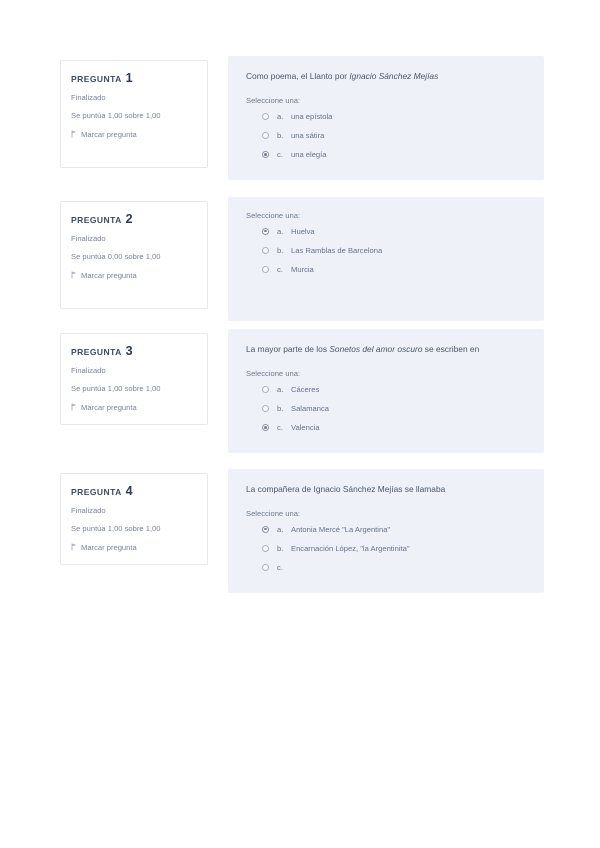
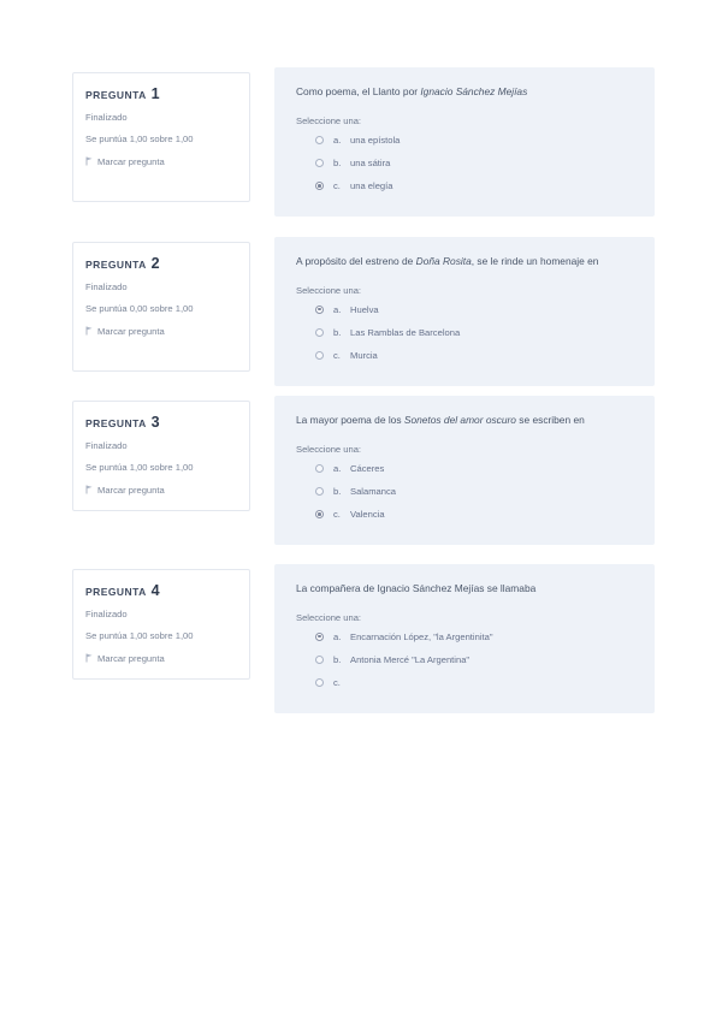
  PREGUNTA 1
  Finalizado
  Se puntúa 1,00 sobre 1,00
  Marcar pregunta
  Como poema, el Llanto por Ignacio Sánchez Mejías
  Seleccione una:
  a.
  una epístola
  b.
  una sátira
  c.
  una elegía
  PREGUNTA 2
  Finalizado
  Se puntúa 0,00 sobre 1,00
  Marcar pregunta
+ A propósito del estreno de Doña Rosita, se le rinde un homenaje en
  Seleccione una:
  a.
  Huelva
  b.
  Las Ramblas de Barcelona
  c.
  Murcia
  PREGUNTA 3
  Finalizado
  Se puntúa 1,00 sobre 1,00
  Marcar pregunta
- La mayor parte de los Sonetos del amor oscuro se escriben en
+ La mayor poema de los Sonetos del amor oscuro se escriben en
  Seleccione una:
  a.
  Cáceres
  b.
  Salamanca
  c.
  Valencia
  PREGUNTA 4
  Finalizado
  Se puntúa 1,00 sobre 1,00
  Marcar pregunta
  La compañera de Ignacio Sánchez Mejías se llamaba
  Seleccione una:
  a.
- Antonia Mercé "La Argentina"
+ Encarnación López, "la Argentinita"
  b.
- Encarnación López, "la Argentinita"
+ Antonia Mercé "La Argentina"
  c.
